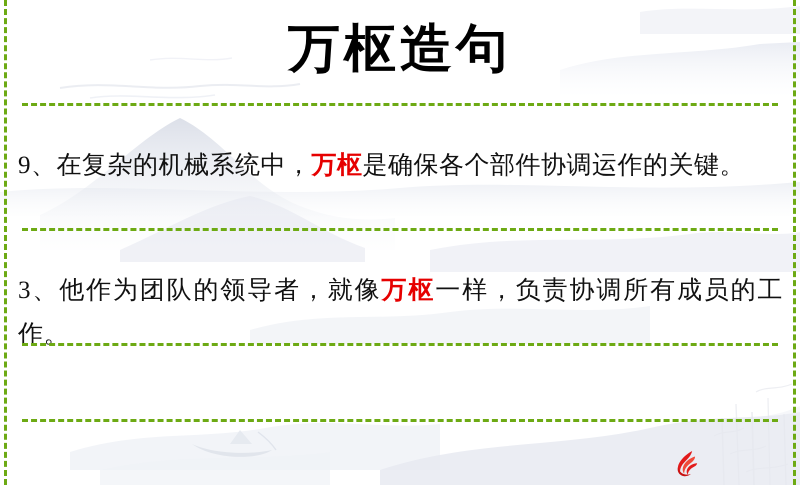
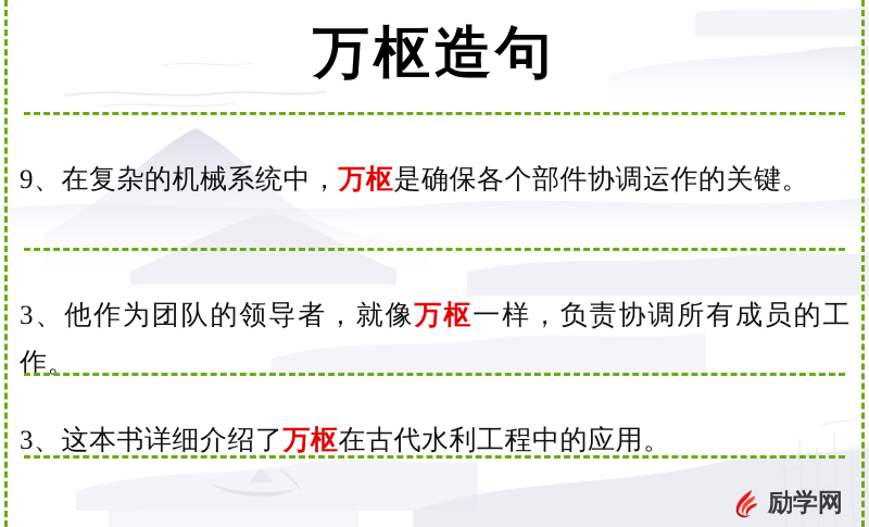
  万枢造句
  9、在复杂的机械系统中，万枢是确保各个部件协调运作的关键。
  3、他作为团队的领导者，就像万枢一样，负责协调所有成员的工作。
+ 3、这本书详细介绍了万枢在古代水利工程中的应用。
+ 励学网
